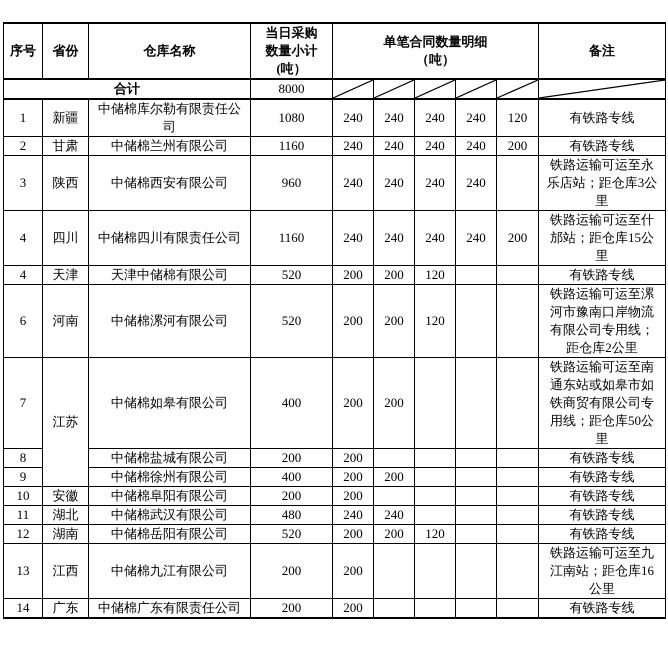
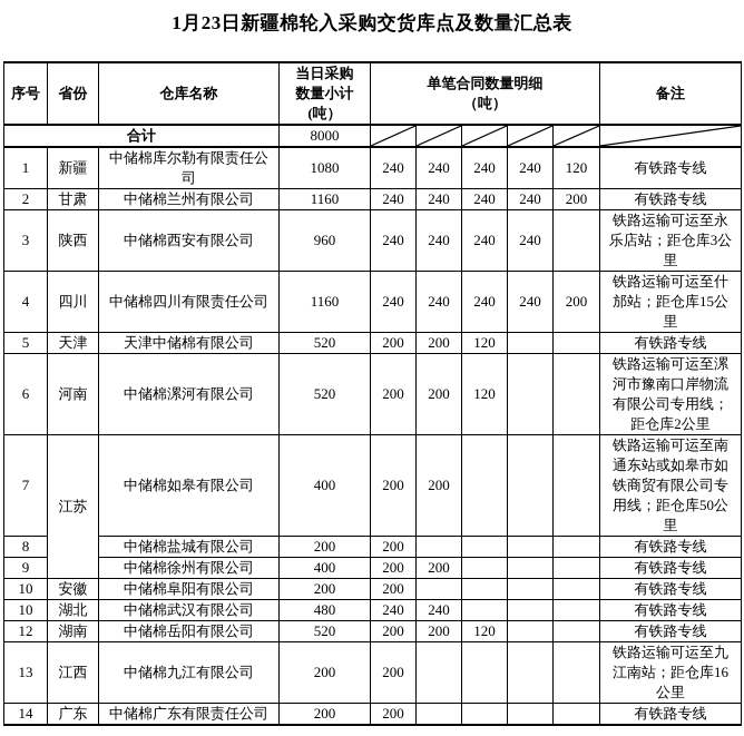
+ 1月23日新疆棉轮入采购交货库点及数量汇总表
  序号	省份	仓库名称	当日采购 数量小计 (吨）	单笔合同数量明细 （吨）	备注
  合计	8000
  1	新疆	中储棉库尔勒有限责任公司	1080	240	240	240	240	120	有铁路专线
  2	甘肃	中储棉兰州有限公司	1160	240	240	240	240	200	有铁路专线
  3	陕西	中储棉西安有限公司	960	240	240	240	240		铁路运输可运至永乐店站；距仓库3公里
  4	四川	中储棉四川有限责任公司	1160	240	240	240	240	200	铁路运输可运至什邡站；距仓库15公里
- 4	天津	天津中储棉有限公司	520	200	200	120			有铁路专线
+ 5	天津	天津中储棉有限公司	520	200	200	120			有铁路专线
  6	河南	中储棉漯河有限公司	520	200	200	120			铁路运输可运至漯河市豫南口岸物流有限公司专用线；距仓库2公里
  7	江苏	中储棉如皋有限公司	400	200	200				铁路运输可运至南通东站或如皋市如铁商贸有限公司专用线；距仓库50公里
  8	中储棉盐城有限公司	200	200					有铁路专线
  9	中储棉徐州有限公司	400	200	200				有铁路专线
  10	安徽	中储棉阜阳有限公司	200	200					有铁路专线
- 11	湖北	中储棉武汉有限公司	480	240	240				有铁路专线
+ 10	湖北	中储棉武汉有限公司	480	240	240				有铁路专线
  12	湖南	中储棉岳阳有限公司	520	200	200	120			有铁路专线
  13	江西	中储棉九江有限公司	200	200					铁路运输可运至九江南站；距仓库16公里
  14	广东	中储棉广东有限责任公司	200	200					有铁路专线
